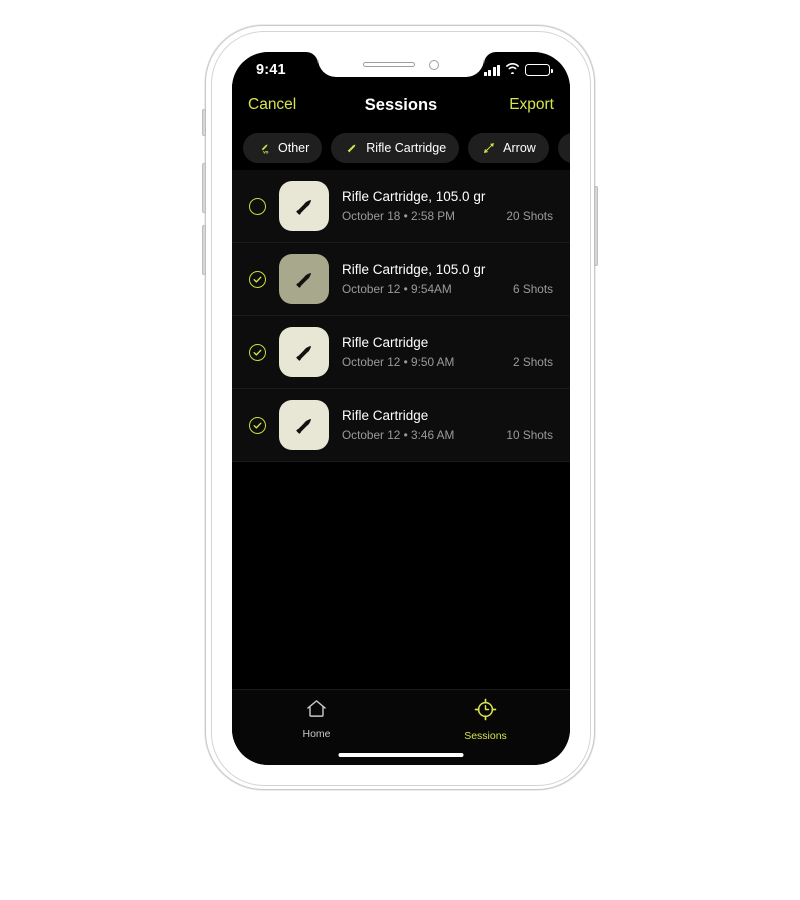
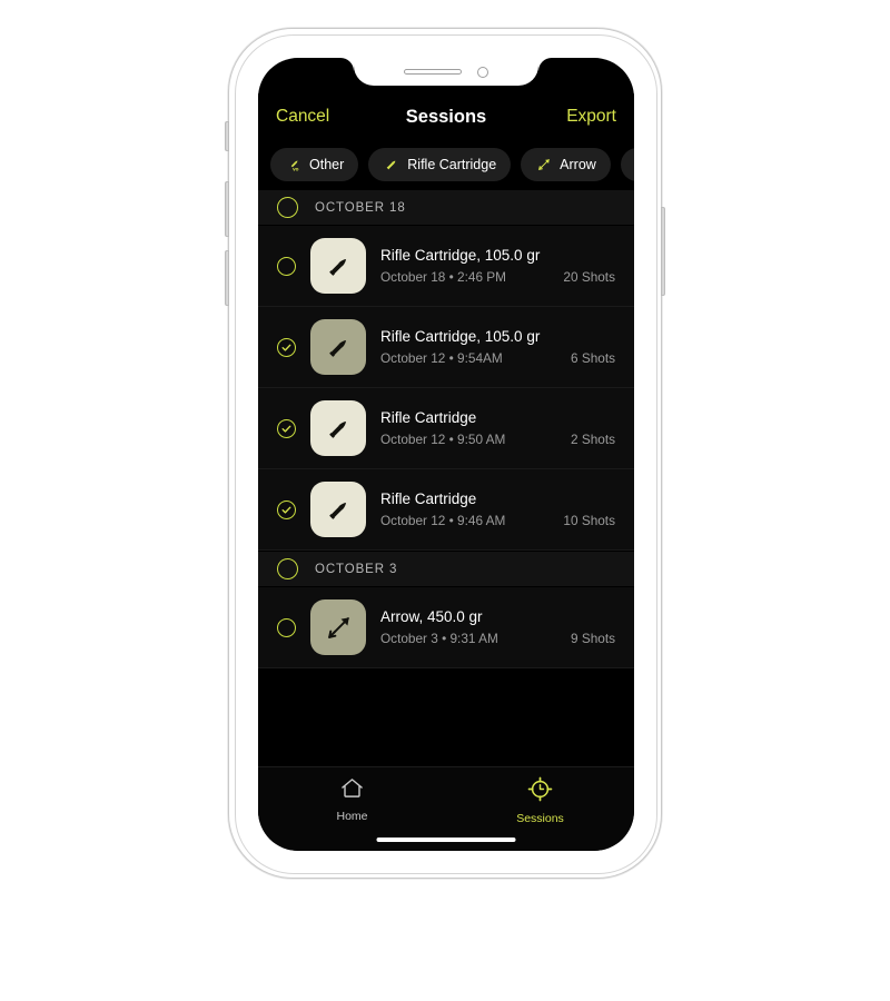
- 9:41
  Sessions
  Cancel
  Export
  Other
  Rifle Cartridge
  Arrow
+ OCTOBER 18
  Rifle Cartridge, 105.0 gr
- October 18 • 2:58 PM
+ October 18 • 2:46 PM
  20 Shots
  Rifle Cartridge, 105.0 gr
  October 12 • 9:54AM
  6 Shots
  Rifle Cartridge
  October 12 • 9:50 AM
  2 Shots
  Rifle Cartridge
- October 12 • 3:46 AM
+ October 12 • 9:46 AM
  10 Shots
+ OCTOBER 3
+ Arrow, 450.0 gr
+ October 3 • 9:31 AM
+ 9 Shots
  Home
  Sessions
